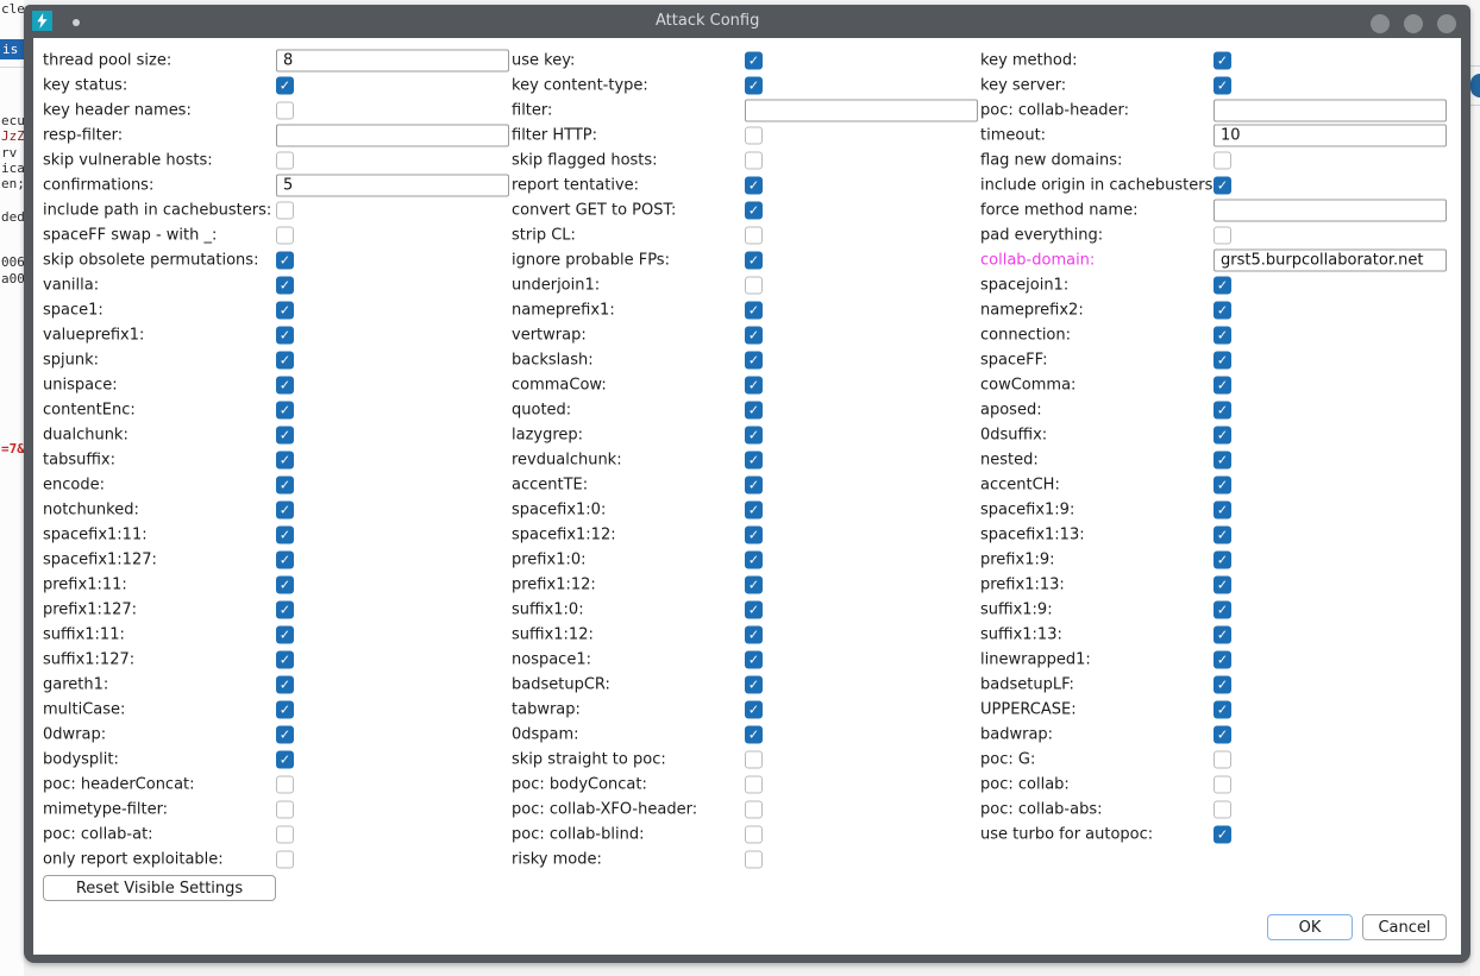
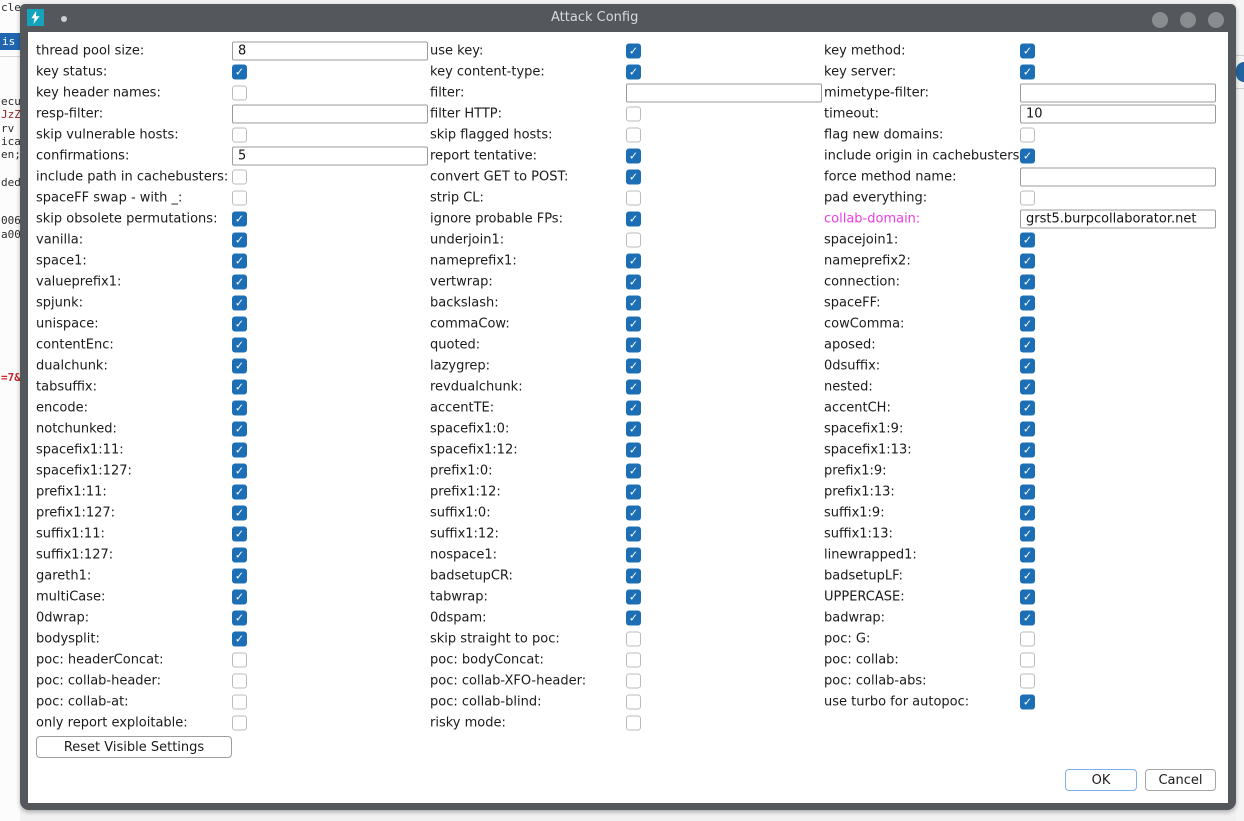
  cle
  ecu
  JzZ
  ica
  en;
  ded
  006
  a00
  =7&
  Attack Config
  thread pool size:
  8
  key status:
  ✓
  key header names:
  resp-filter:
  skip vulnerable hosts:
  confirmations:
  5
  include path in cachebusters:
  spaceFF swap - with _:
  skip obsolete permutations:
  ✓
  vanilla:
  ✓
  space1:
  ✓
  valueprefix1:
  ✓
  spjunk:
  ✓
  unispace:
  ✓
  contentEnc:
  ✓
  dualchunk:
  ✓
  tabsuffix:
  ✓
  encode:
  ✓
  notchunked:
  ✓
  spacefix1:11:
  ✓
  spacefix1:127:
  ✓
  prefix1:11:
  ✓
  prefix1:127:
  ✓
  suffix1:11:
  ✓
  suffix1:127:
  ✓
  gareth1:
  ✓
  multiCase:
  ✓
  0dwrap:
  ✓
  bodysplit:
  ✓
  poc: headerConcat:
- mimetype-filter:
+ poc: collab-header:
  poc: collab-at:
  only report exploitable:
  Reset Visible Settings
  use key:
  ✓
  key content-type:
  ✓
  filter:
  filter HTTP:
  skip flagged hosts:
  report tentative:
  ✓
  convert GET to POST:
  ✓
  strip CL:
  ignore probable FPs:
  ✓
  underjoin1:
  nameprefix1:
  ✓
  vertwrap:
  ✓
  backslash:
  ✓
  commaCow:
  ✓
  quoted:
  ✓
  lazygrep:
  ✓
  revdualchunk:
  ✓
  accentTE:
  ✓
  spacefix1:0:
  ✓
  spacefix1:12:
  ✓
  prefix1:0:
  ✓
  prefix1:12:
  ✓
  suffix1:0:
  ✓
  suffix1:12:
  ✓
  nospace1:
  ✓
  badsetupCR:
  ✓
  tabwrap:
  ✓
  0dspam:
  ✓
  skip straight to poc:
  poc: bodyConcat:
  poc: collab-XFO-header:
  poc: collab-blind:
  risky mode:
  key method:
  ✓
  key server:
  ✓
- poc: collab-header:
+ mimetype-filter:
  timeout:
  10
  flag new domains:
  include origin in cachebusters
  ✓
  force method name:
  pad everything:
  collab-domain:
  grst5.burpcollaborator.net
  spacejoin1:
  ✓
  nameprefix2:
  ✓
  connection:
  ✓
  spaceFF:
  ✓
  cowComma:
  ✓
  aposed:
  ✓
  0dsuffix:
  ✓
  nested:
  ✓
  accentCH:
  ✓
  spacefix1:9:
  ✓
  spacefix1:13:
  ✓
  prefix1:9:
  ✓
  prefix1:13:
  ✓
  suffix1:9:
  ✓
  suffix1:13:
  ✓
  linewrapped1:
  ✓
  badsetupLF:
  ✓
  UPPERCASE:
  ✓
  badwrap:
  ✓
  poc: G:
  poc: collab:
  poc: collab-abs:
  use turbo for autopoc:
  ✓
  OK
  Cancel
